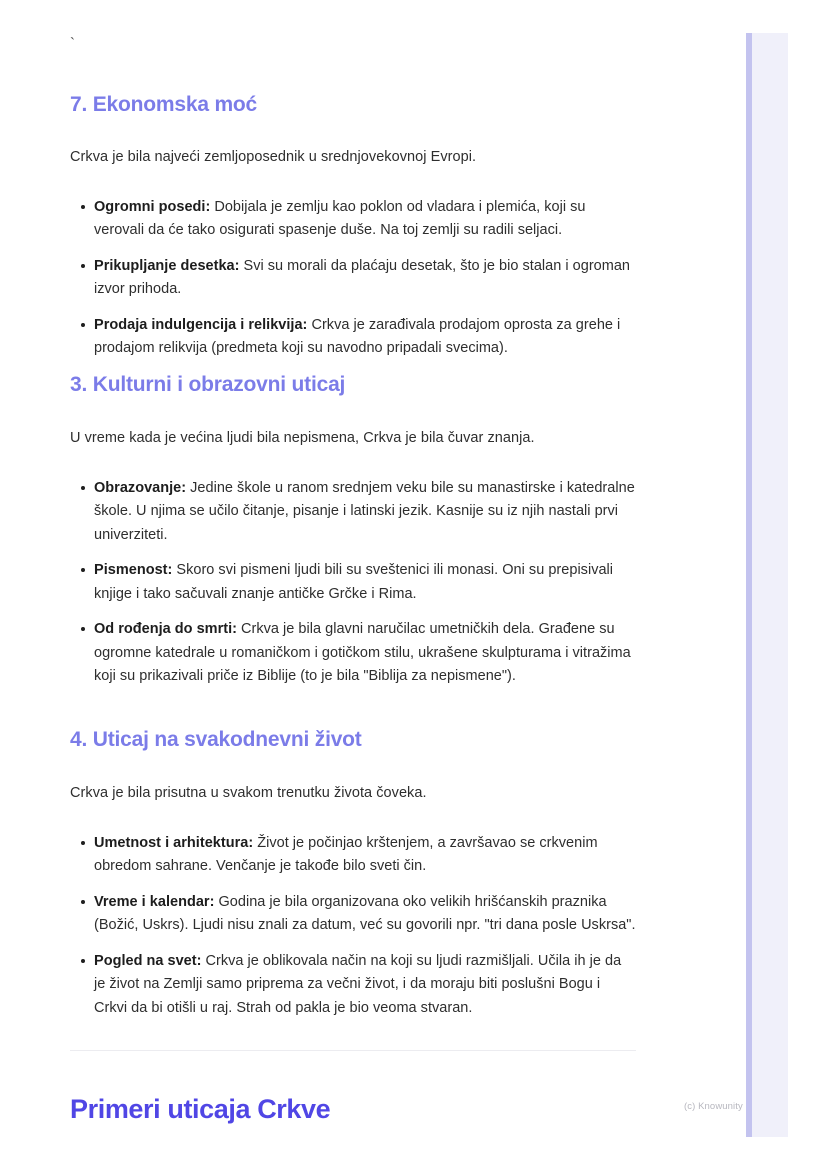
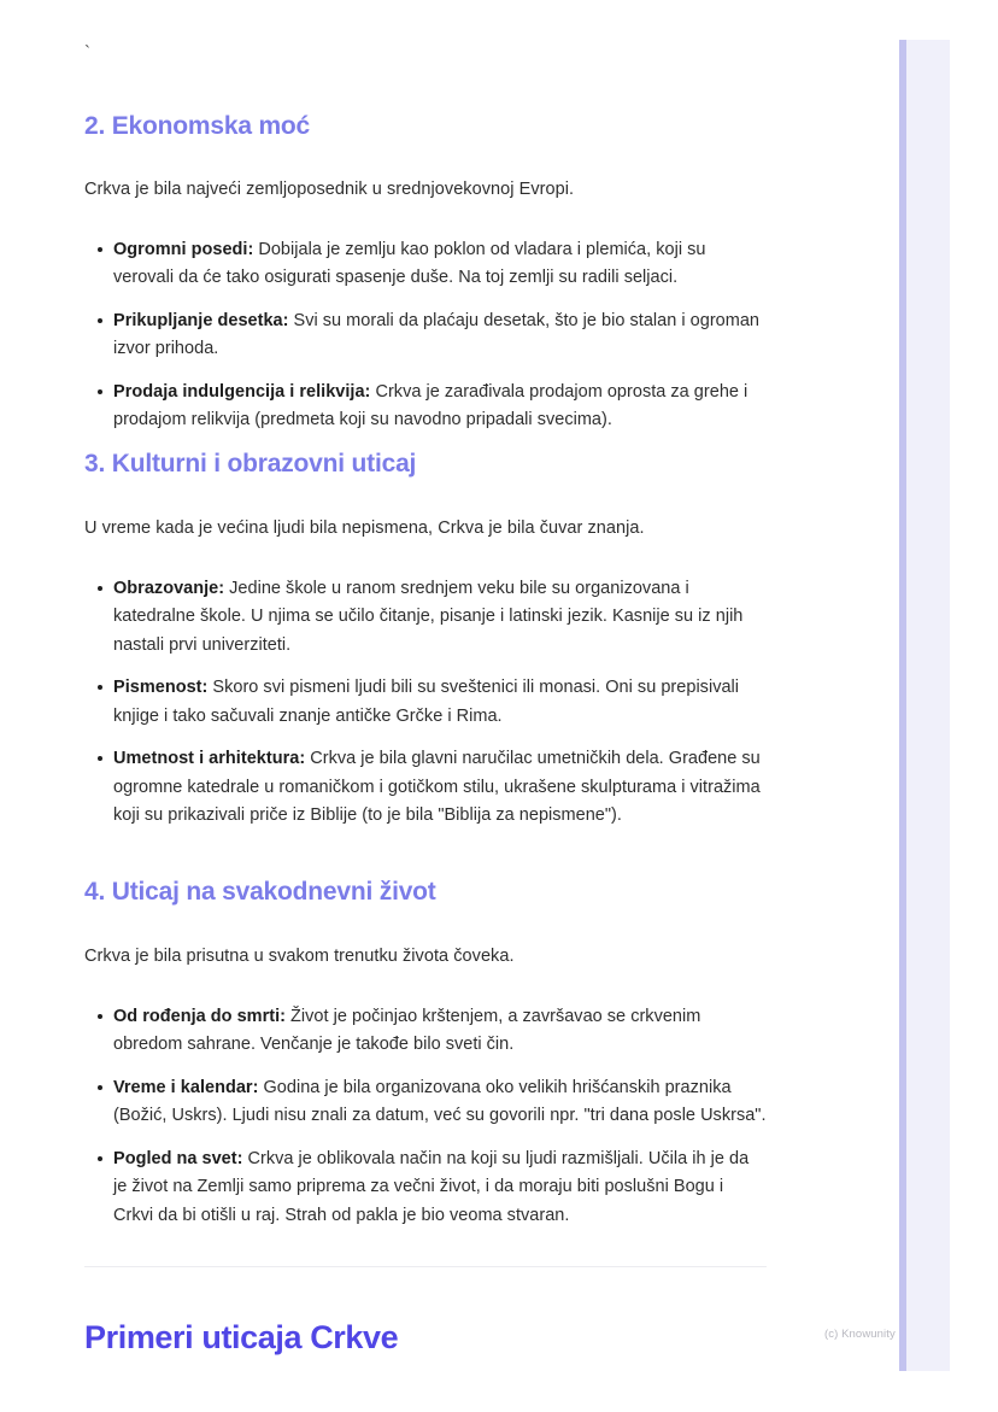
  `
- 7. Ekonomska moć
+ 2. Ekonomska moć
  Crkva je bila najveći zemljoposednik u srednjovekovnoj Evropi.
  Ogromni posedi: Dobijala je zemlju kao poklon od vladara i plemića, koji su verovali da će tako osigurati spasenje duše. Na toj zemlji su radili seljaci.
  Prikupljanje desetka: Svi su morali da plaćaju desetak, što je bio stalan i ogroman izvor prihoda.
  Prodaja indulgencija i relikvija: Crkva je zarađivala prodajom oprosta za grehe i prodajom relikvija (predmeta koji su navodno pripadali svecima).
  3. Kulturni i obrazovni uticaj
  U vreme kada je većina ljudi bila nepismena, Crkva je bila čuvar znanja.
- Obrazovanje: Jedine škole u ranom srednjem veku bile su manastirske i katedralne škole. U njima se učilo čitanje, pisanje i latinski jezik. Kasnije su iz njih nastali prvi univerziteti.
+ Obrazovanje: Jedine škole u ranom srednjem veku bile su organizovana i katedralne škole. U njima se učilo čitanje, pisanje i latinski jezik. Kasnije su iz njih nastali prvi univerziteti.
  Pismenost: Skoro svi pismeni ljudi bili su sveštenici ili monasi. Oni su prepisivali knjige i tako sačuvali znanje antičke Grčke i Rima.
- Od rođenja do smrti: Crkva je bila glavni naručilac umetničkih dela. Građene su ogromne katedrale u romaničkom i gotičkom stilu, ukrašene skulpturama i vitražima koji su prikazivali priče iz Biblije (to je bila "Biblija za nepismene").
+ Umetnost i arhitektura: Crkva je bila glavni naručilac umetničkih dela. Građene su ogromne katedrale u romaničkom i gotičkom stilu, ukrašene skulpturama i vitražima koji su prikazivali priče iz Biblije (to je bila "Biblija za nepismene").
  4. Uticaj na svakodnevni život
  Crkva je bila prisutna u svakom trenutku života čoveka.
- Umetnost i arhitektura: Život je počinjao krštenjem, a završavao se crkvenim obredom sahrane. Venčanje je takođe bilo sveti čin.
+ Od rođenja do smrti: Život je počinjao krštenjem, a završavao se crkvenim obredom sahrane. Venčanje je takođe bilo sveti čin.
  Vreme i kalendar: Godina je bila organizovana oko velikih hrišćanskih praznika (Božić, Uskrs). Ljudi nisu znali za datum, već su govorili npr. "tri dana posle Uskrsa".
  Pogled na svet: Crkva je oblikovala način na koji su ljudi razmišljali. Učila ih je da je život na Zemlji samo priprema za večni život, i da moraju biti poslušni Bogu i Crkvi da bi otišli u raj. Strah od pakla je bio veoma stvaran.
  Primeri uticaja Crkve
  (c) Knowunity
